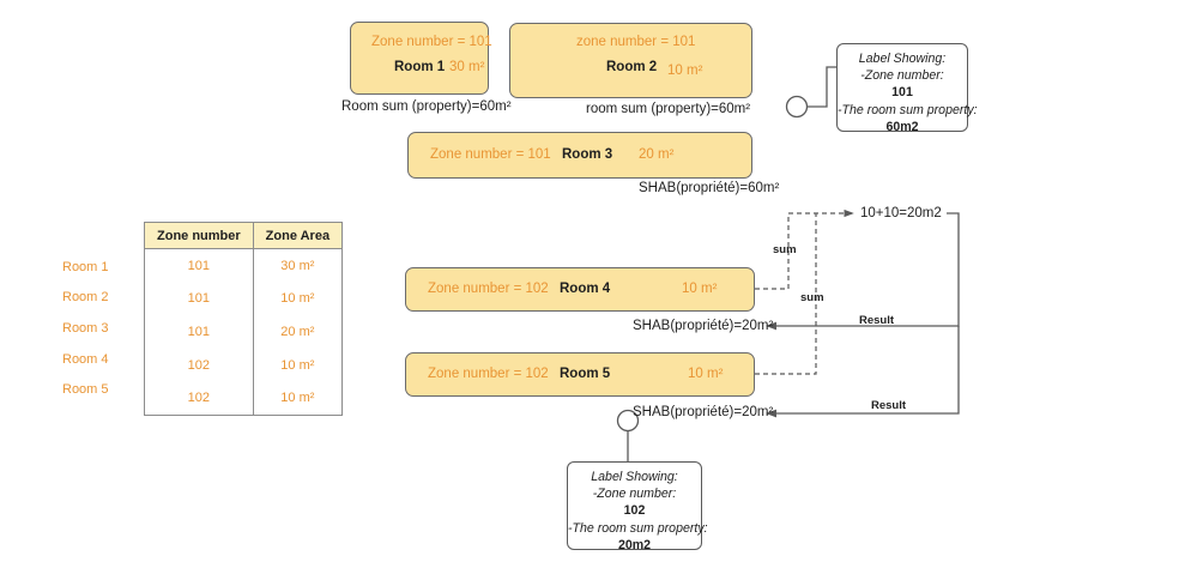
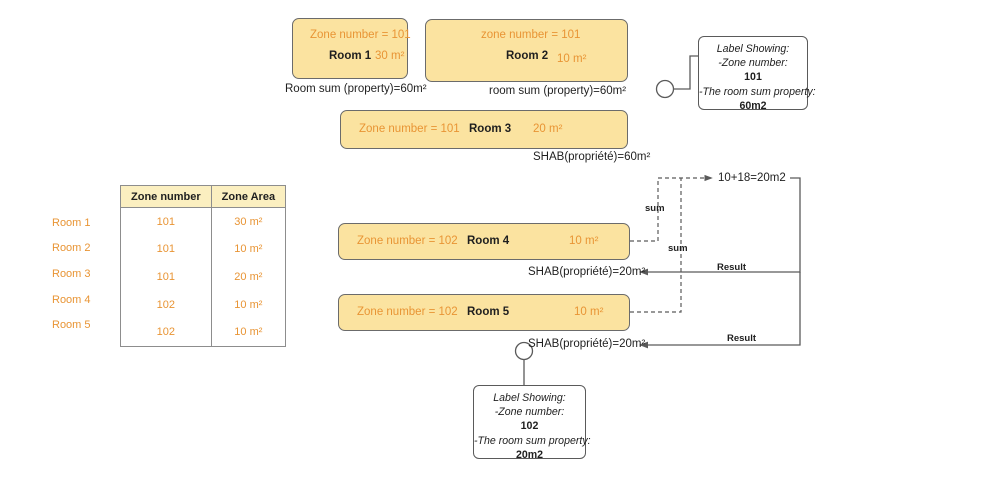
  Zone number = 101
  Room 1
  30 m²
  Room sum (property)=60m²
  zone number = 101
  Room 2
  10 m²
  room sum (property)=60m²
  Zone number = 101
  Room 3
  20 m²
  SHAB(propriété)=60m²
  Zone number = 102
  Room 4
  10 m²
  SHAB(propriété)=20m²
  Zone number = 102
  Room 5
  10 m²
  SHAB(propriété)=20m²
  Label Showing:
  -Zone number:
  101
  -The room sum property:
  60m2
  Label Showing:
  -Zone number:
  102
  -The room sum property:
  20m2
  Zone number	Zone Area
  101	30 m²
  101	10 m²
  101	20 m²
  102	10 m²
  102	10 m²
  Room 1
  Room 2
  Room 3
  Room 4
  Room 5
  sum
  sum
- 10+10=20m2
+ 10+18=20m2
  Result
  Result
